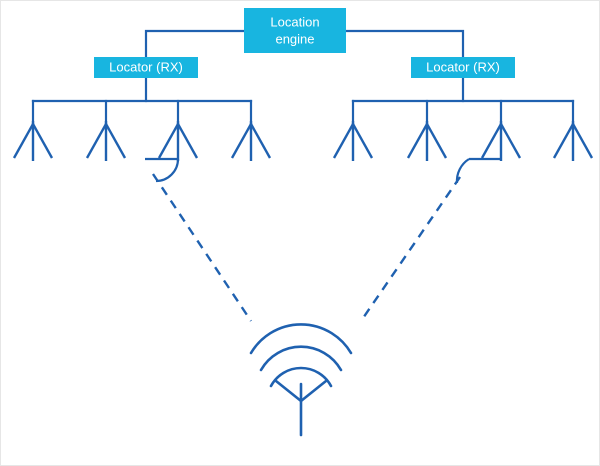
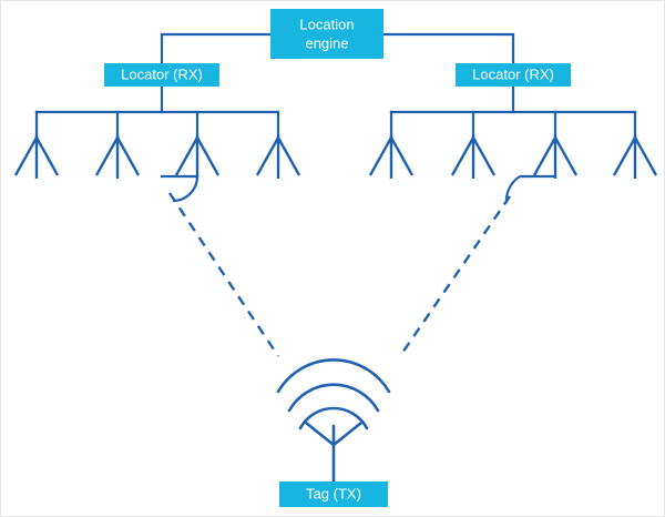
  Location
  engine
  Locator (RX)
  Locator (RX)
+ Tag (TX)
